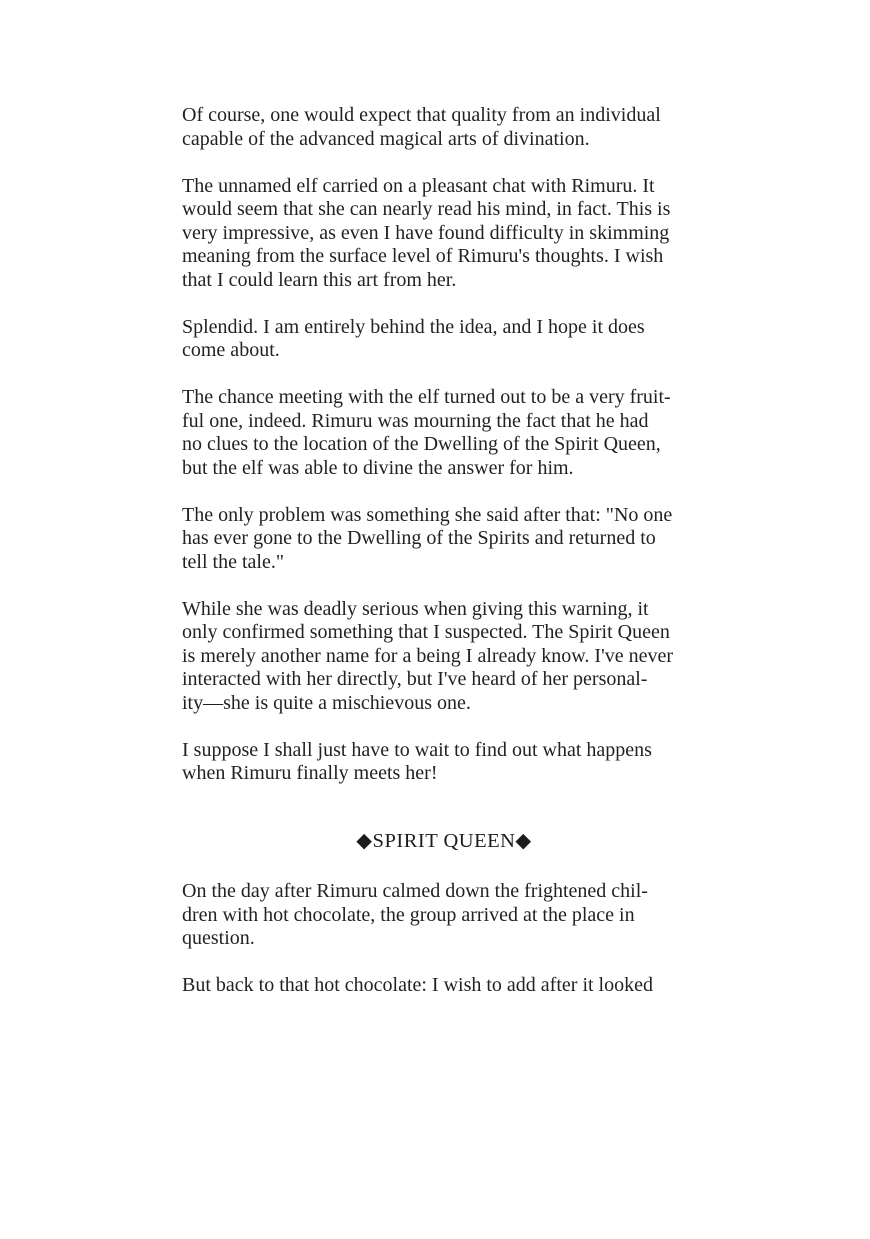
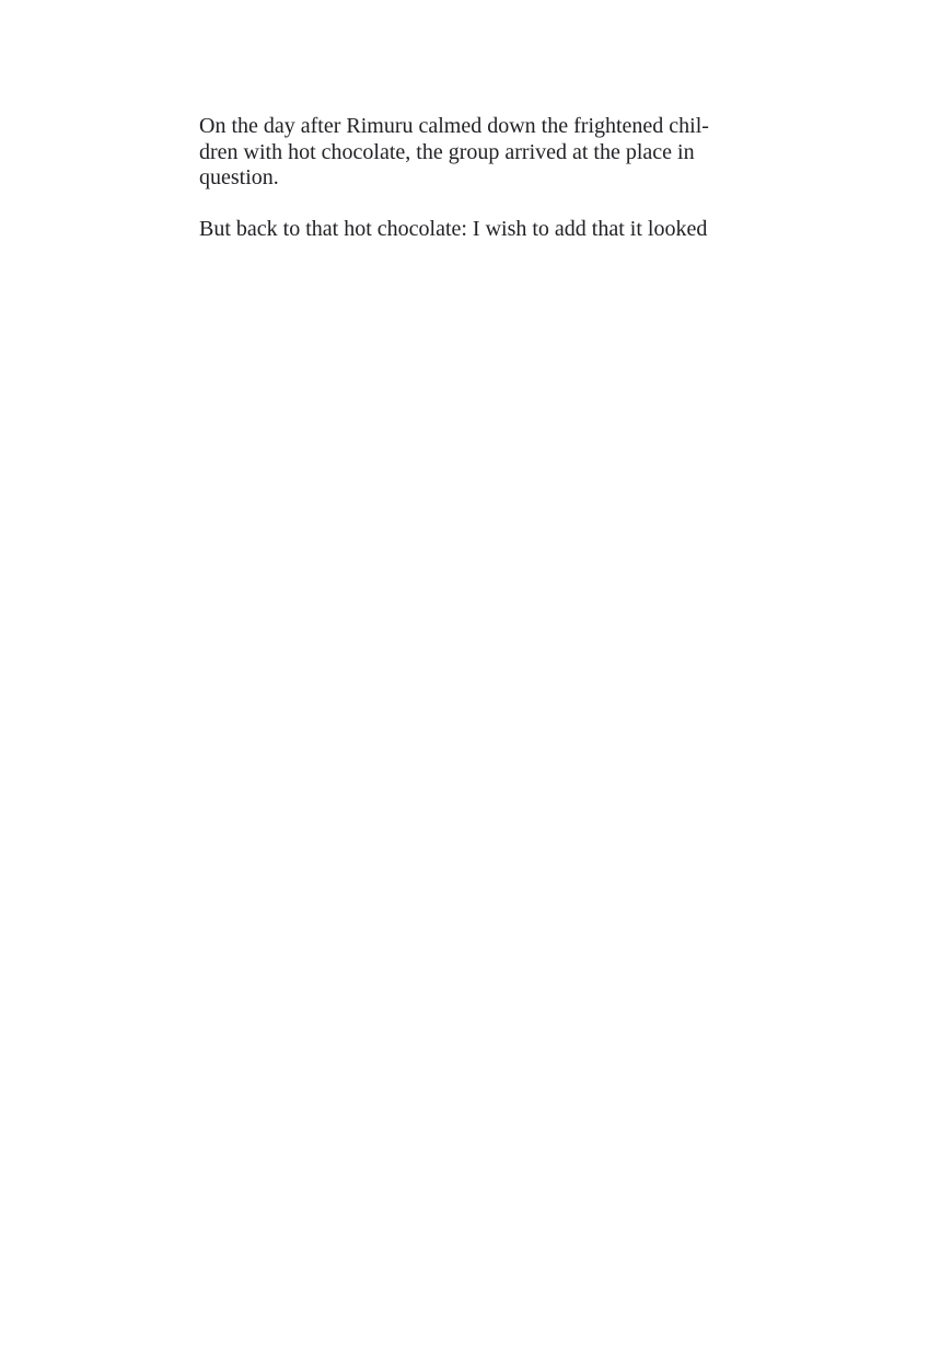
- Of course, one would expect that quality from an individual
- capable of the advanced magical arts of divination.
- The unnamed elf carried on a pleasant chat with Rimuru. It
- would seem that she can nearly read his mind, in fact. This is
- very impressive, as even I have found difficulty in skimming
- meaning from the surface level of Rimuru's thoughts. I wish
- that I could learn this art from her.
- Splendid. I am entirely behind the idea, and I hope it does
- come about.
- The chance meeting with the elf turned out to be a very fruit-
- ful one, indeed. Rimuru was mourning the fact that he had
- no clues to the location of the Dwelling of the Spirit Queen,
- but the elf was able to divine the answer for him.
- The only problem was something she said after that: "No one
- has ever gone to the Dwelling of the Spirits and returned to
- tell the tale."
- While she was deadly serious when giving this warning, it
- only confirmed something that I suspected. The Spirit Queen
- is merely another name for a being I already know. I've never
- interacted with her directly, but I've heard of her personal-
- ity—she is quite a mischievous one.
- I suppose I shall just have to wait to find out what happens
- when Rimuru finally meets her!
- ◆SPIRIT QUEEN◆
  On the day after Rimuru calmed down the frightened chil-
  dren with hot chocolate, the group arrived at the place in
  question.
- But back to that hot chocolate: I wish to add after it looked
+ But back to that hot chocolate: I wish to add that it looked
